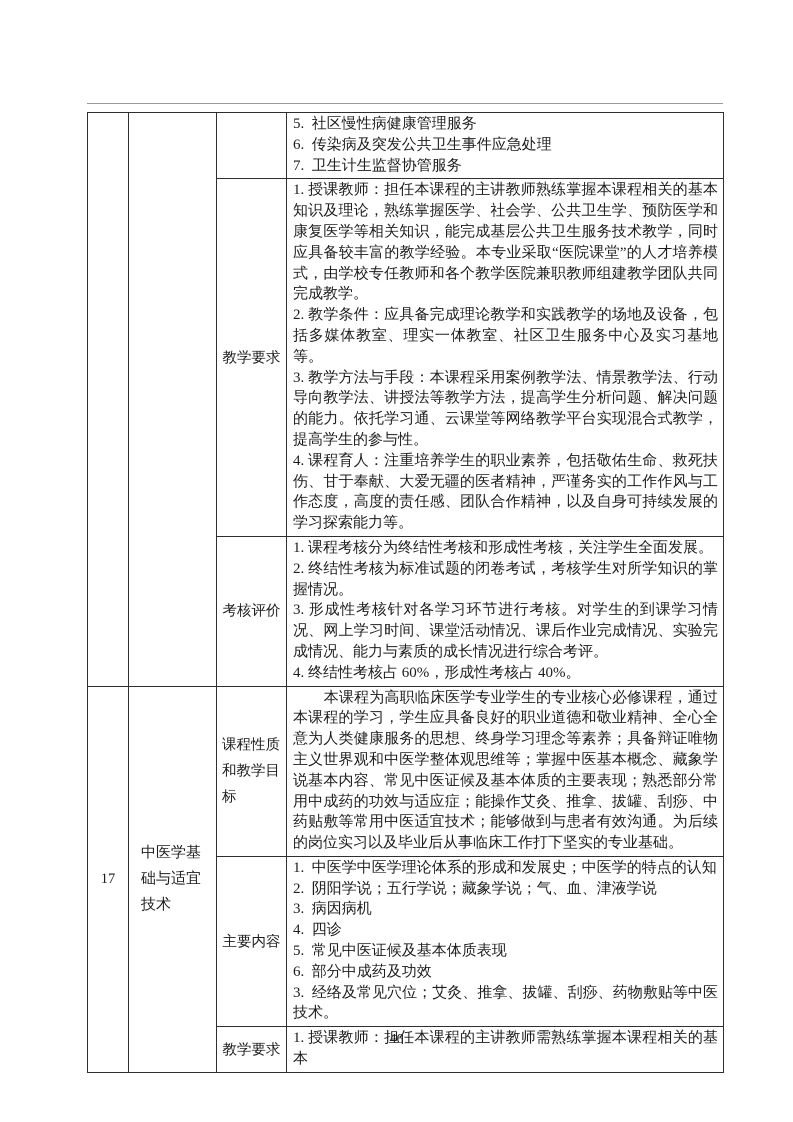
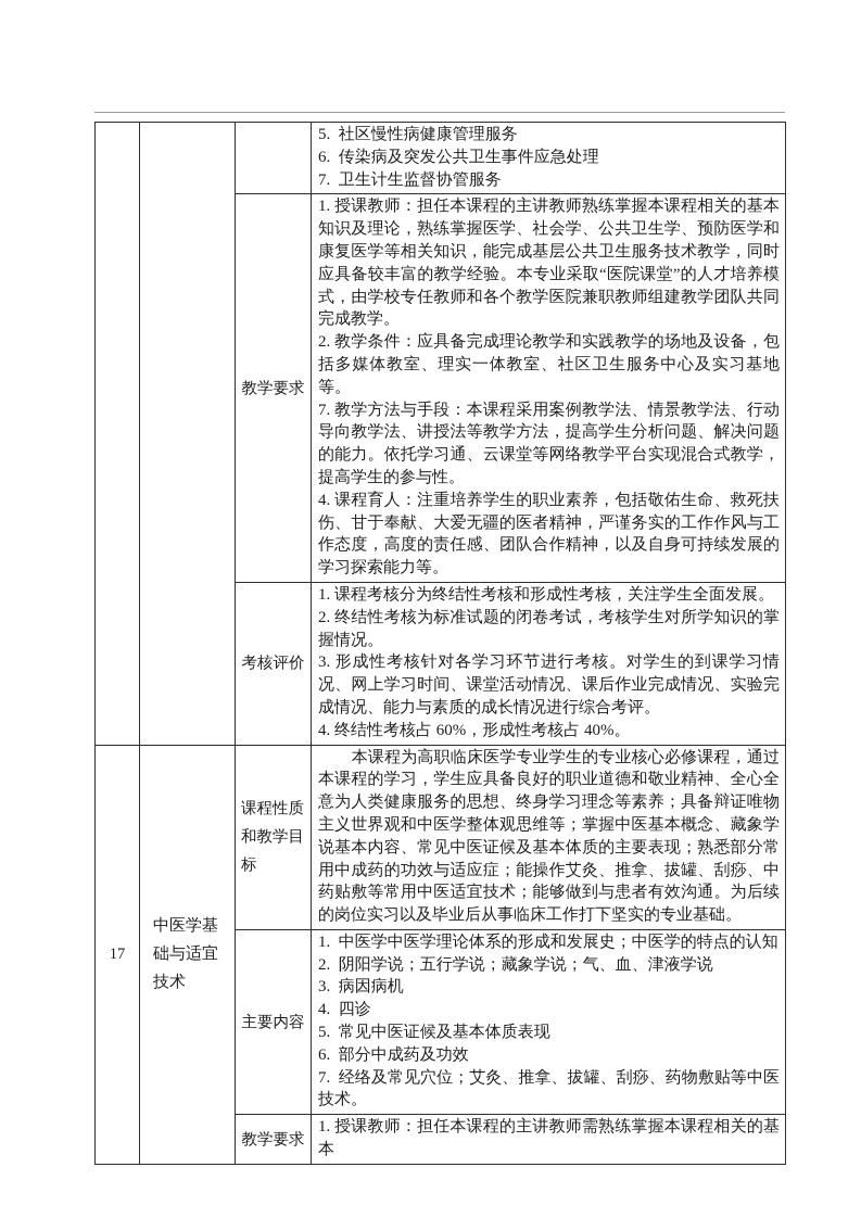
  			5. 社区慢性病健康管理服务6. 传染病及突发公共卫生事件应急处理7. 卫生计生监督协管服务
- 教学要求	1. 授课教师：担任本课程的主讲教师熟练掌握本课程相关的基本知识及理论，熟练掌握医学、社会学、公共卫生学、预防医学和康复医学等相关知识，能完成基层公共卫生服务技术教学，同时应具备较丰富的教学经验。本专业采取“医院课堂”的人才培养模式，由学校专任教师和各个教学医院兼职教师组建教学团队共同完成教学。2. 教学条件：应具备完成理论教学和实践教学的场地及设备，包括多媒体教室、理实一体教室、社区卫生服务中心及实习基地等。3. 教学方法与手段：本课程采用案例教学法、情景教学法、行动导向教学法、讲授法等教学方法，提高学生分析问题、解决问题的能力。依托学习通、云课堂等网络教学平台实现混合式教学，提高学生的参与性。4. 课程育人：注重培养学生的职业素养，包括敬佑生命、救死扶伤、甘于奉献、大爱无疆的医者精神，严谨务实的工作作风与工作态度，高度的责任感、团队合作精神，以及自身可持续发展的学习探索能力等。
+ 教学要求	1. 授课教师：担任本课程的主讲教师熟练掌握本课程相关的基本知识及理论，熟练掌握医学、社会学、公共卫生学、预防医学和康复医学等相关知识，能完成基层公共卫生服务技术教学，同时应具备较丰富的教学经验。本专业采取“医院课堂”的人才培养模式，由学校专任教师和各个教学医院兼职教师组建教学团队共同完成教学。2. 教学条件：应具备完成理论教学和实践教学的场地及设备，包括多媒体教室、理实一体教室、社区卫生服务中心及实习基地等。7. 教学方法与手段：本课程采用案例教学法、情景教学法、行动导向教学法、讲授法等教学方法，提高学生分析问题、解决问题的能力。依托学习通、云课堂等网络教学平台实现混合式教学，提高学生的参与性。4. 课程育人：注重培养学生的职业素养，包括敬佑生命、救死扶伤、甘于奉献、大爱无疆的医者精神，严谨务实的工作作风与工作态度，高度的责任感、团队合作精神，以及自身可持续发展的学习探索能力等。
  考核评价	1. 课程考核分为终结性考核和形成性考核，关注学生全面发展。2. 终结性考核为标准试题的闭卷考试，考核学生对所学知识的掌握情况。3. 形成性考核针对各学习环节进行考核。对学生的到课学习情况、网上学习时间、课堂活动情况、课后作业完成情况、实验完成情况、能力与素质的成长情况进行综合考评。4. 终结性考核占 60%，形成性考核占 40%。
  17	中医学基础与适宜技术	课程性质和教学目标	本课程为高职临床医学专业学生的专业核心必修课程，通过本课程的学习，学生应具备良好的职业道德和敬业精神、全心全意为人类健康服务的思想、终身学习理念等素养；具备辩证唯物主义世界观和中医学整体观思维等；掌握中医基本概念、藏象学说基本内容、常见中医证候及基本体质的主要表现；熟悉部分常用中成药的功效与适应症；能操作艾灸、推拿、拔罐、刮痧、中药贴敷等常用中医适宜技术；能够做到与患者有效沟通。为后续的岗位实习以及毕业后从事临床工作打下坚实的专业基础。
- 主要内容	1. 中医学中医学理论体系的形成和发展史；中医学的特点的认知2. 阴阳学说；五行学说；藏象学说；气、血、津液学说3. 病因病机4. 四诊5. 常见中医证候及基本体质表现6. 部分中成药及功效3. 经络及常见穴位；艾灸、推拿、拔罐、刮痧、药物敷贴等中医技术。
+ 主要内容	1. 中医学中医学理论体系的形成和发展史；中医学的特点的认知2. 阴阳学说；五行学说；藏象学说；气、血、津液学说3. 病因病机4. 四诊5. 常见中医证候及基本体质表现6. 部分中成药及功效7. 经络及常见穴位；艾灸、推拿、拔罐、刮痧、药物敷贴等中医技术。
  教学要求	1. 授课教师：担任本课程的主讲教师需熟练掌握本课程相关的基本
- 46
